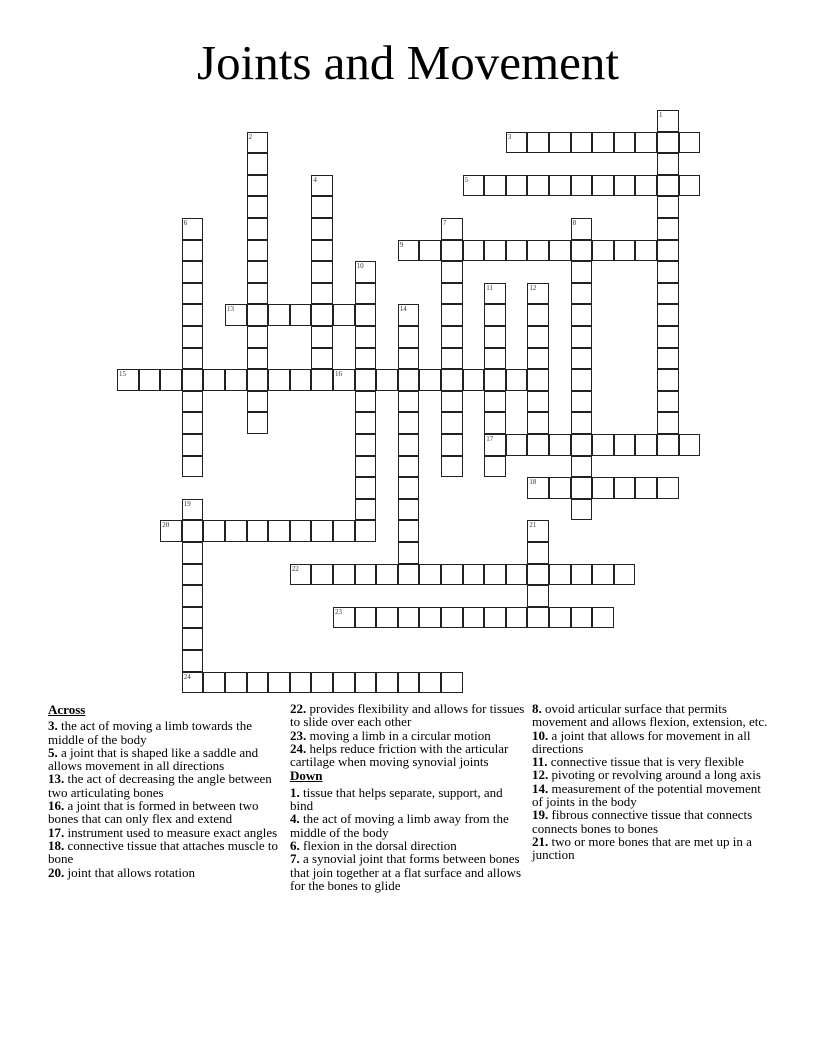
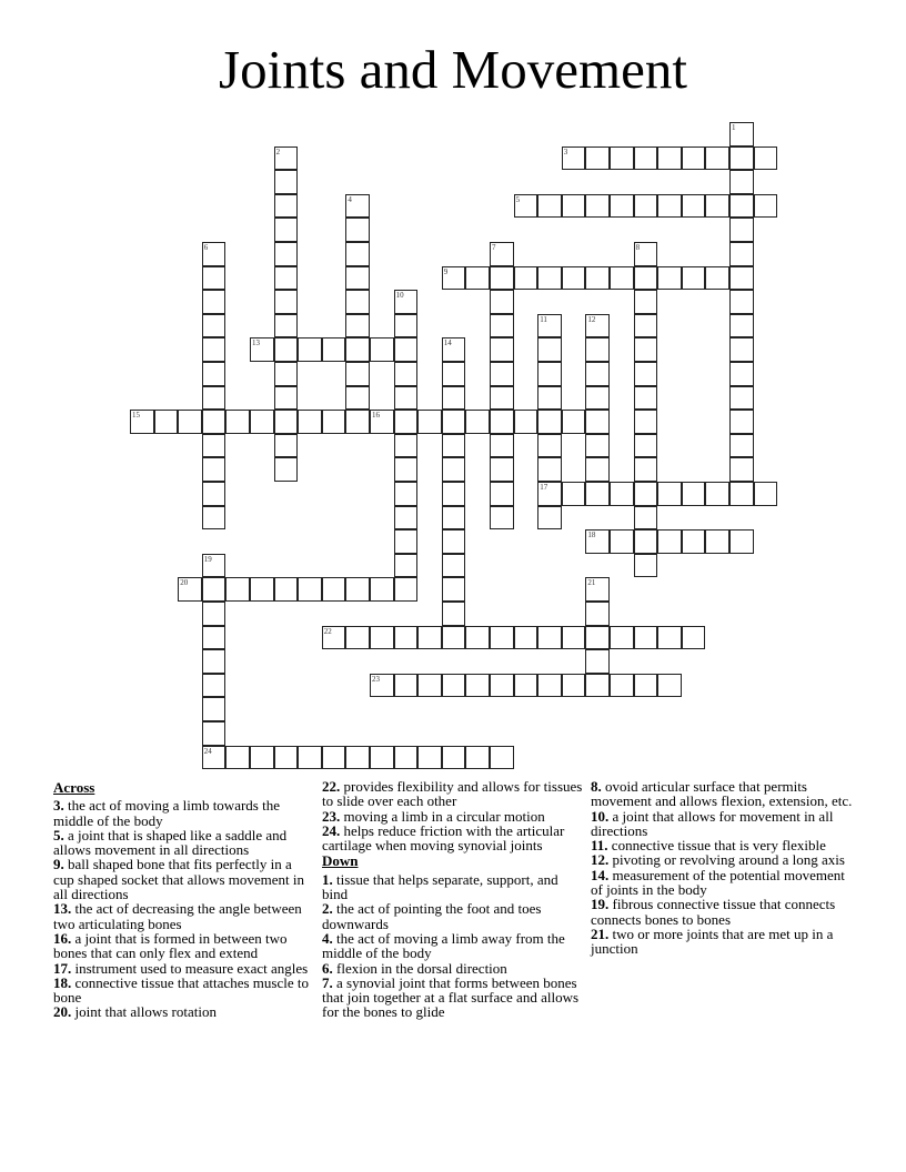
  Joints and Movement
  1
  2
  3
  4
  5
  6
  7
  8
  9
  10
  11
  17
  12
  13
  14
  15
  16
  18
  19
  24
  20
  21
  22
  23
  Across
  3. the act of moving a limb towards the middle of the body
  5. a joint that is shaped like a saddle and allows movement in all directions
+ 9. ball shaped bone that fits perfectly in a cup shaped socket that allows movement in all directions
  13. the act of decreasing the angle between two articulating bones
  16. a joint that is formed in between two bones that can only flex and extend
  17. instrument used to measure exact angles
  18. connective tissue that attaches muscle to bone
  20. joint that allows rotation
  22. provides flexibility and allows for tissues to slide over each other
  23. moving a limb in a circular motion
  24. helps reduce friction with the articular cartilage when moving synovial joints
  Down
  1. tissue that helps separate, support, and bind
+ 2. the act of pointing the foot and toes downwards
  4. the act of moving a limb away from the middle of the body
  6. flexion in the dorsal direction
  7. a synovial joint that forms between bones that join together at a flat surface and allows for the bones to glide
  8. ovoid articular surface that permits movement and allows flexion, extension, etc.
  10. a joint that allows for movement in all directions
  11. connective tissue that is very flexible
  12. pivoting or revolving around a long axis
  14. measurement of the potential movement of joints in the body
  19. fibrous connective tissue that connects connects bones to bones
- 21. two or more bones that are met up in a junction
+ 21. two or more joints that are met up in a junction
